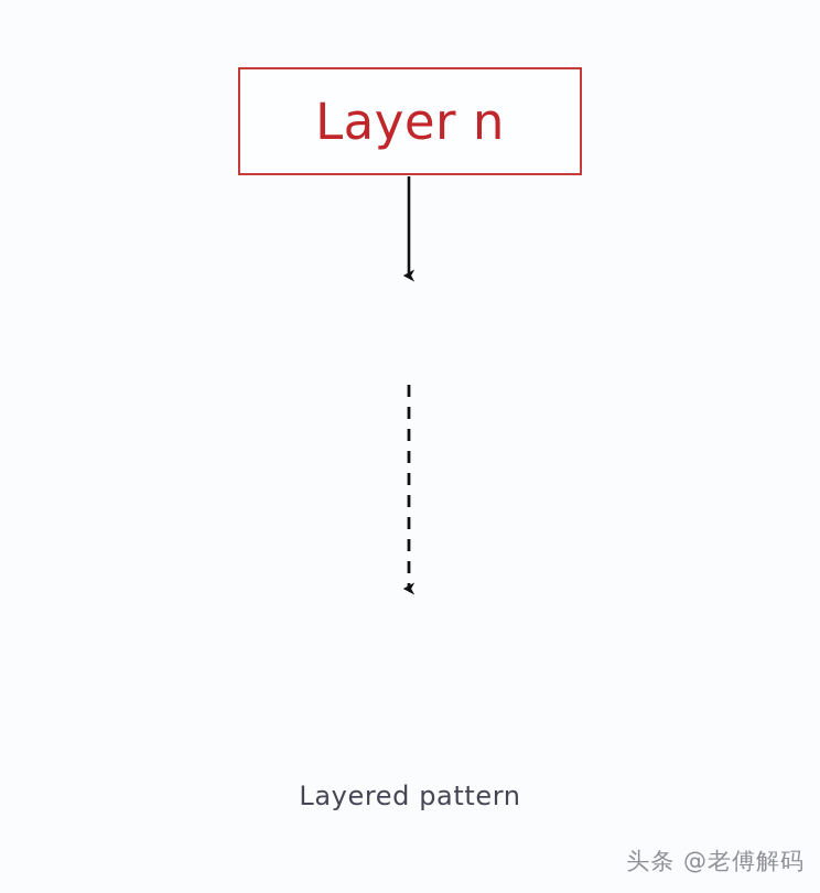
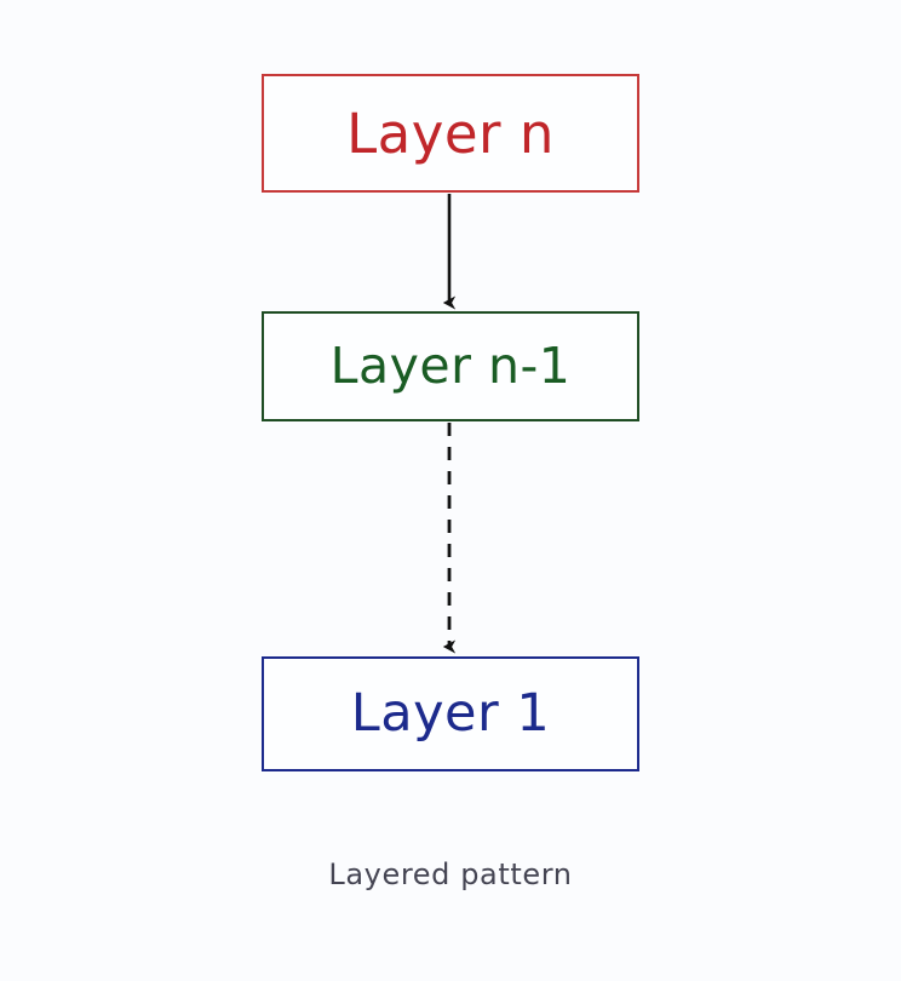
  Layer n
+ Layer n-1
+ Layer 1
  Layered pattern
- 头条 @老傅解码
